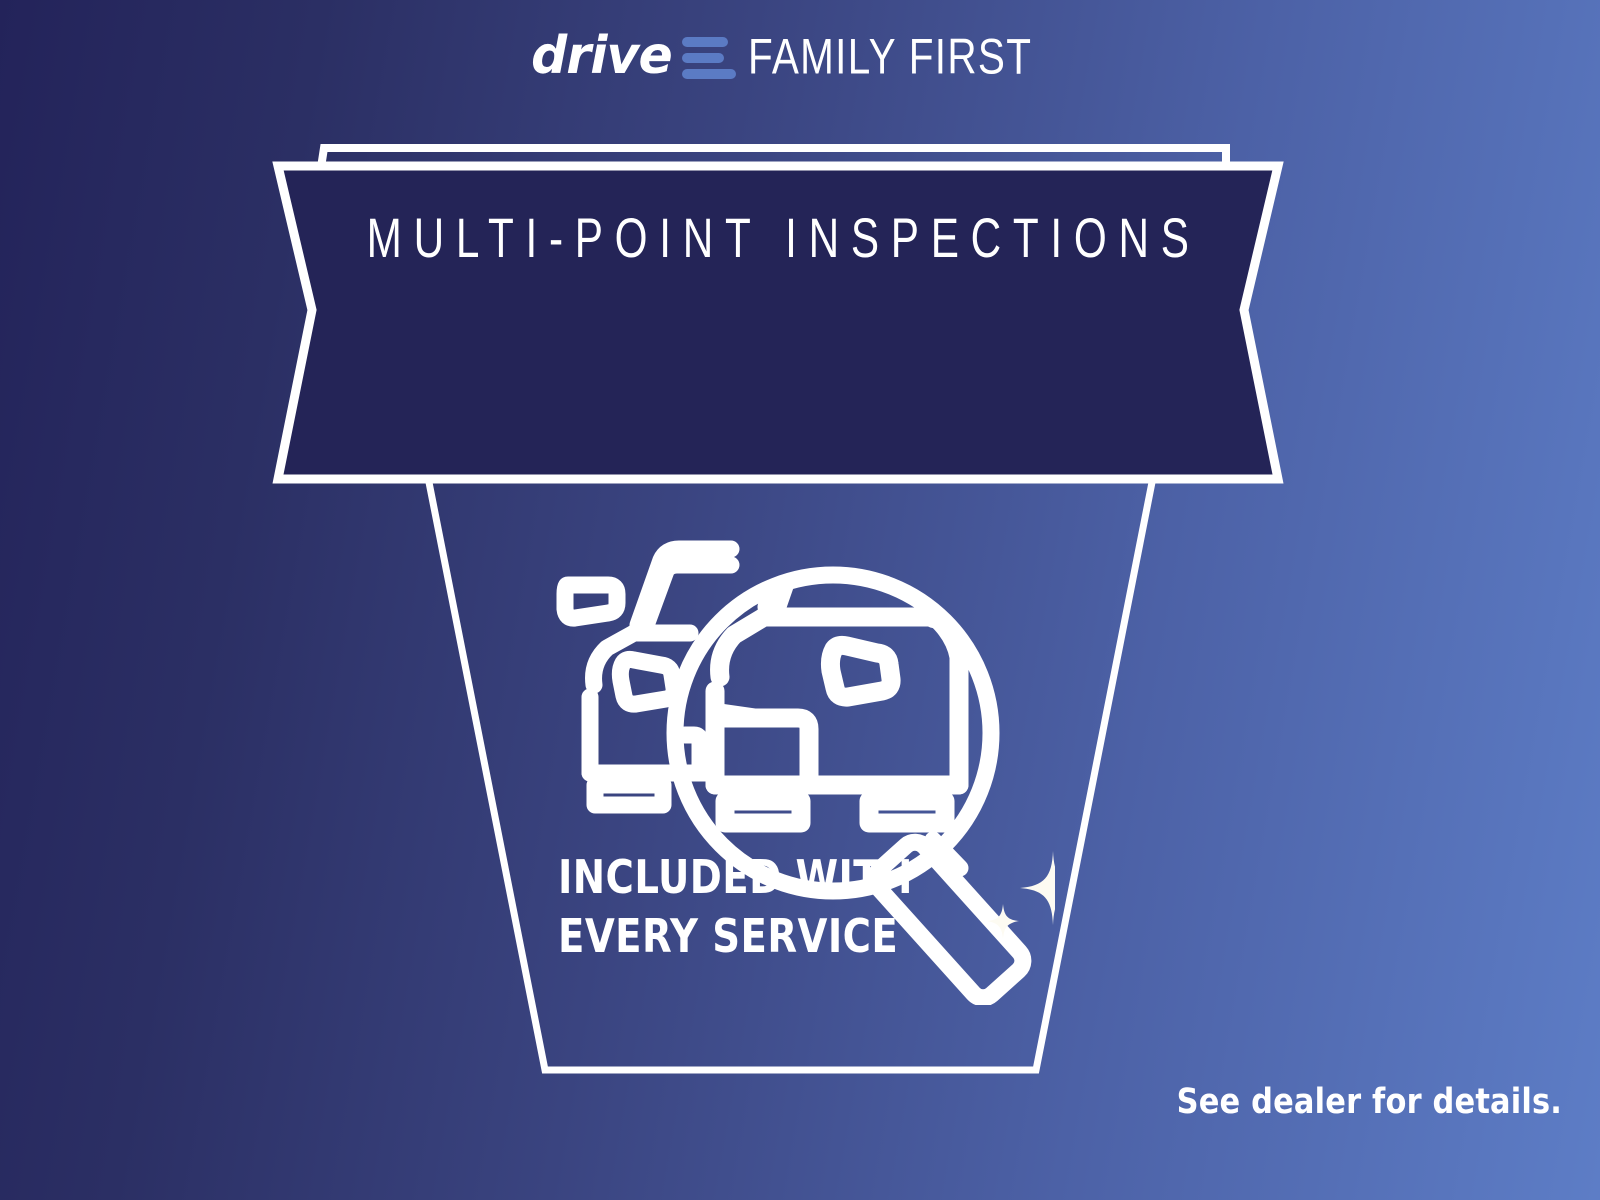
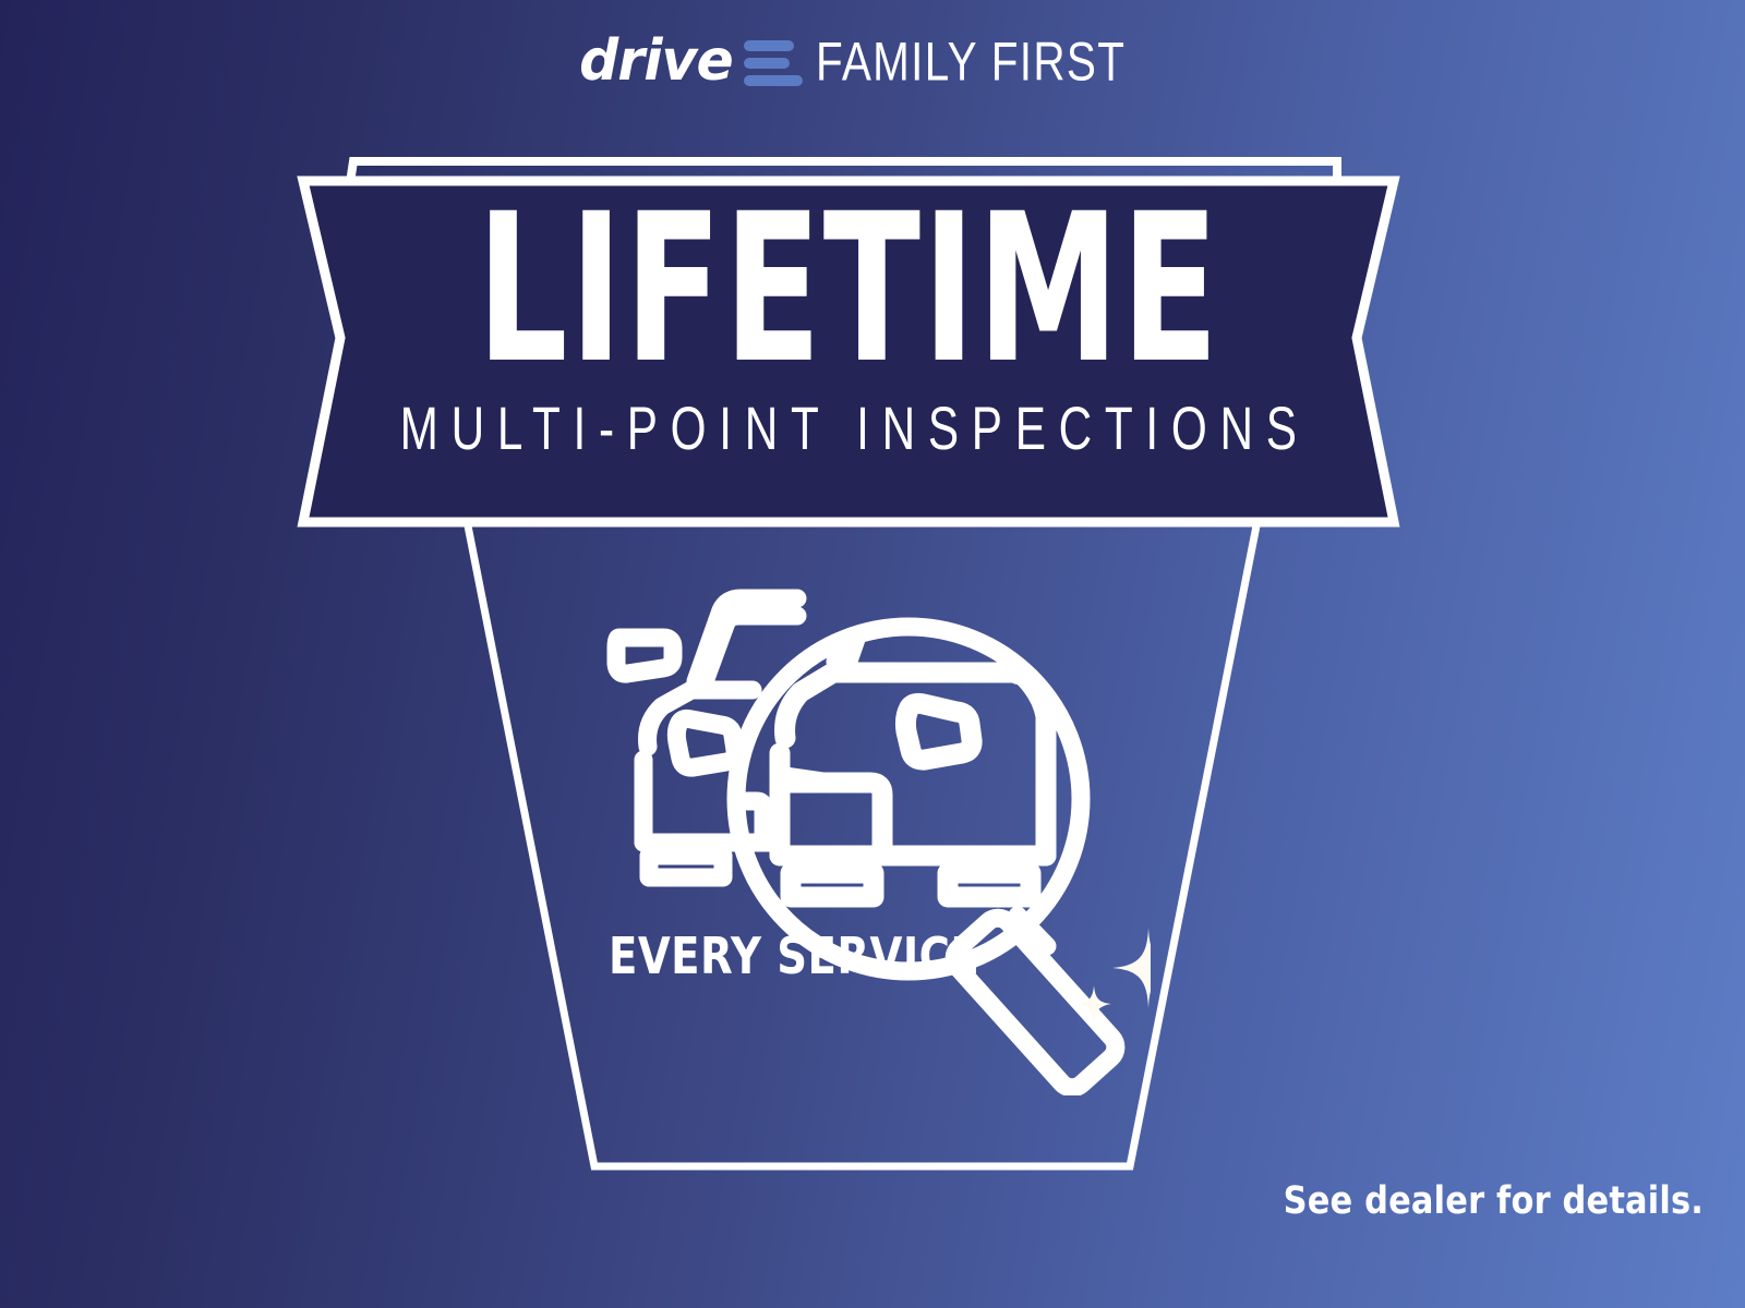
  drive
  FAMILY FIRST
+ LIFETIME
  MULTI-POINT INSPECTIONS
- INCLUDED WITH
  EVERY SERVICE
  See dealer for details.
